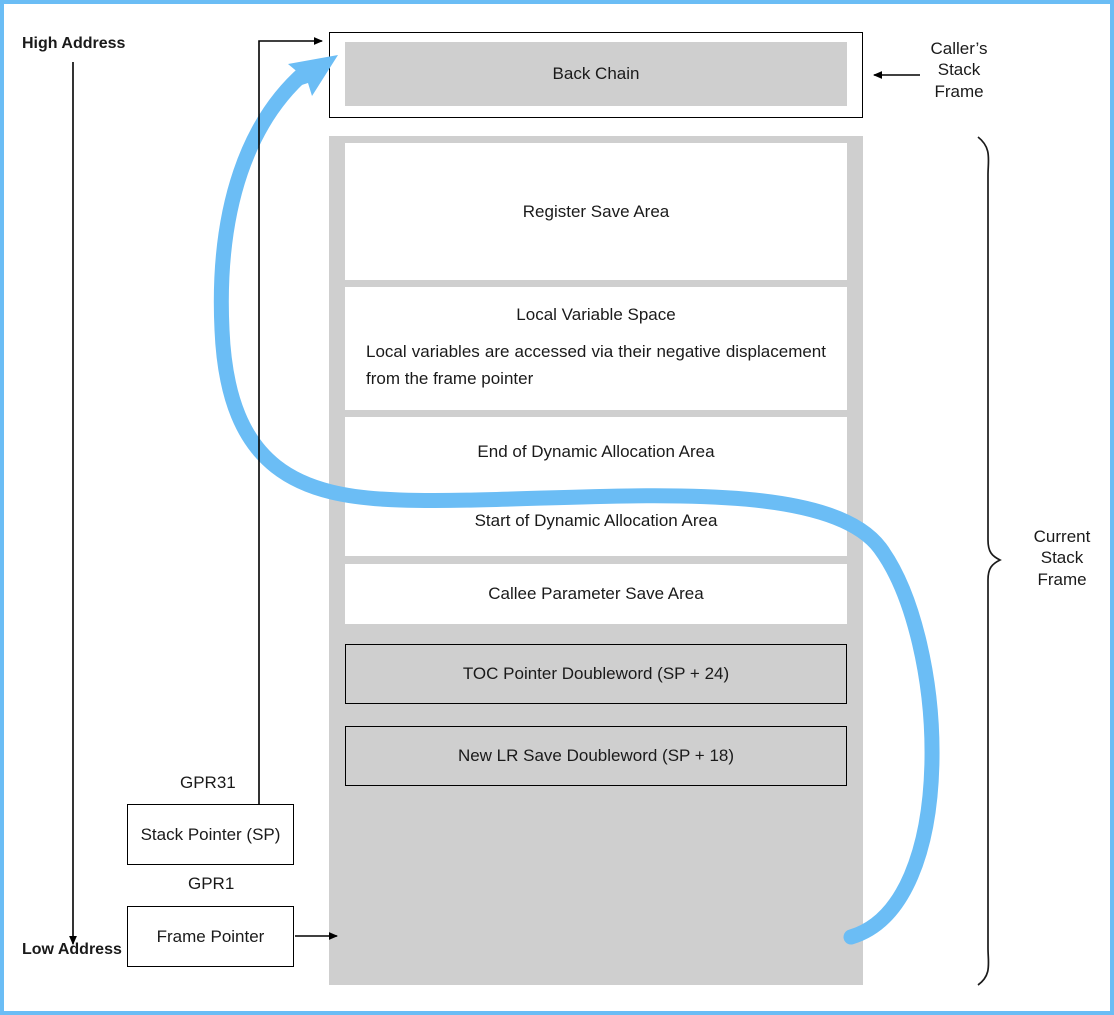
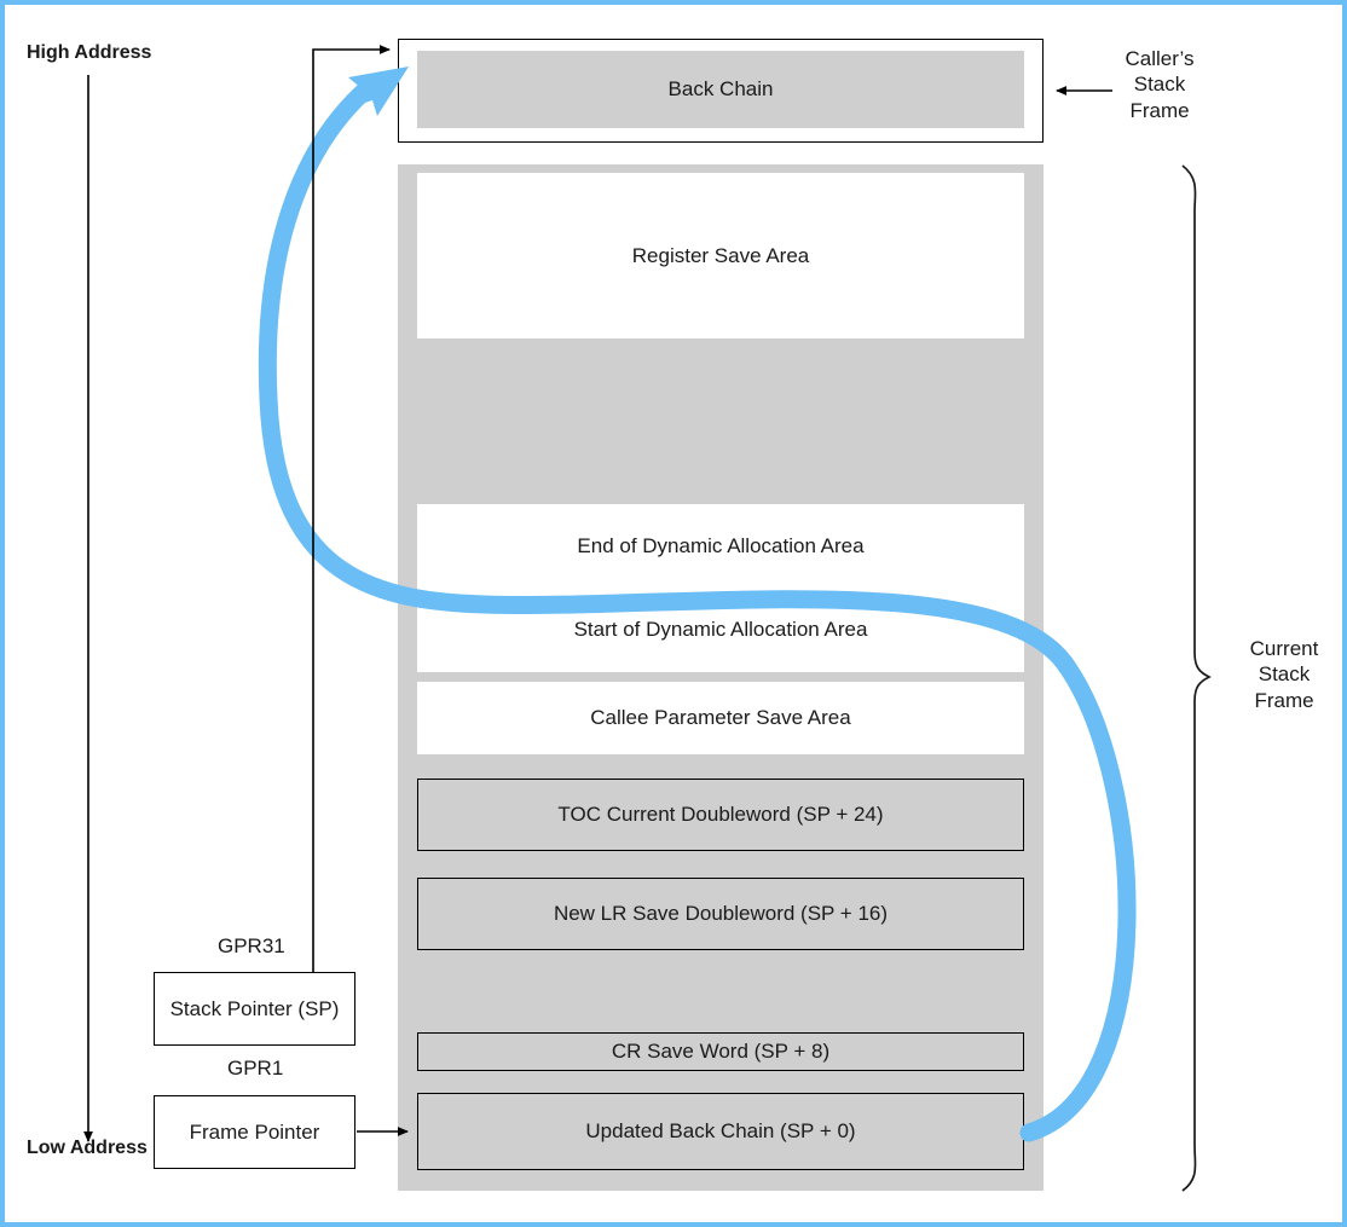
  High Address
  Low Address
  Back Chain
  Caller’s
  Stack
  Frame
  Register Save Area
- Local Variable Space
- Local variables are accessed via their negative displacement from the frame pointer
  End of Dynamic Allocation Area
  Start of Dynamic Allocation Area
  Callee Parameter Save Area
- TOC Pointer Doubleword (SP + 24)
+ TOC Current Doubleword (SP + 24)
- New LR Save Doubleword (SP + 18)
+ New LR Save Doubleword (SP + 16)
+ CR Save Word (SP + 8)
+ Updated Back Chain (SP + 0)
  Current
  Stack
  Frame
  GPR31
  Stack Pointer (SP)
  GPR1
  Frame Pointer
